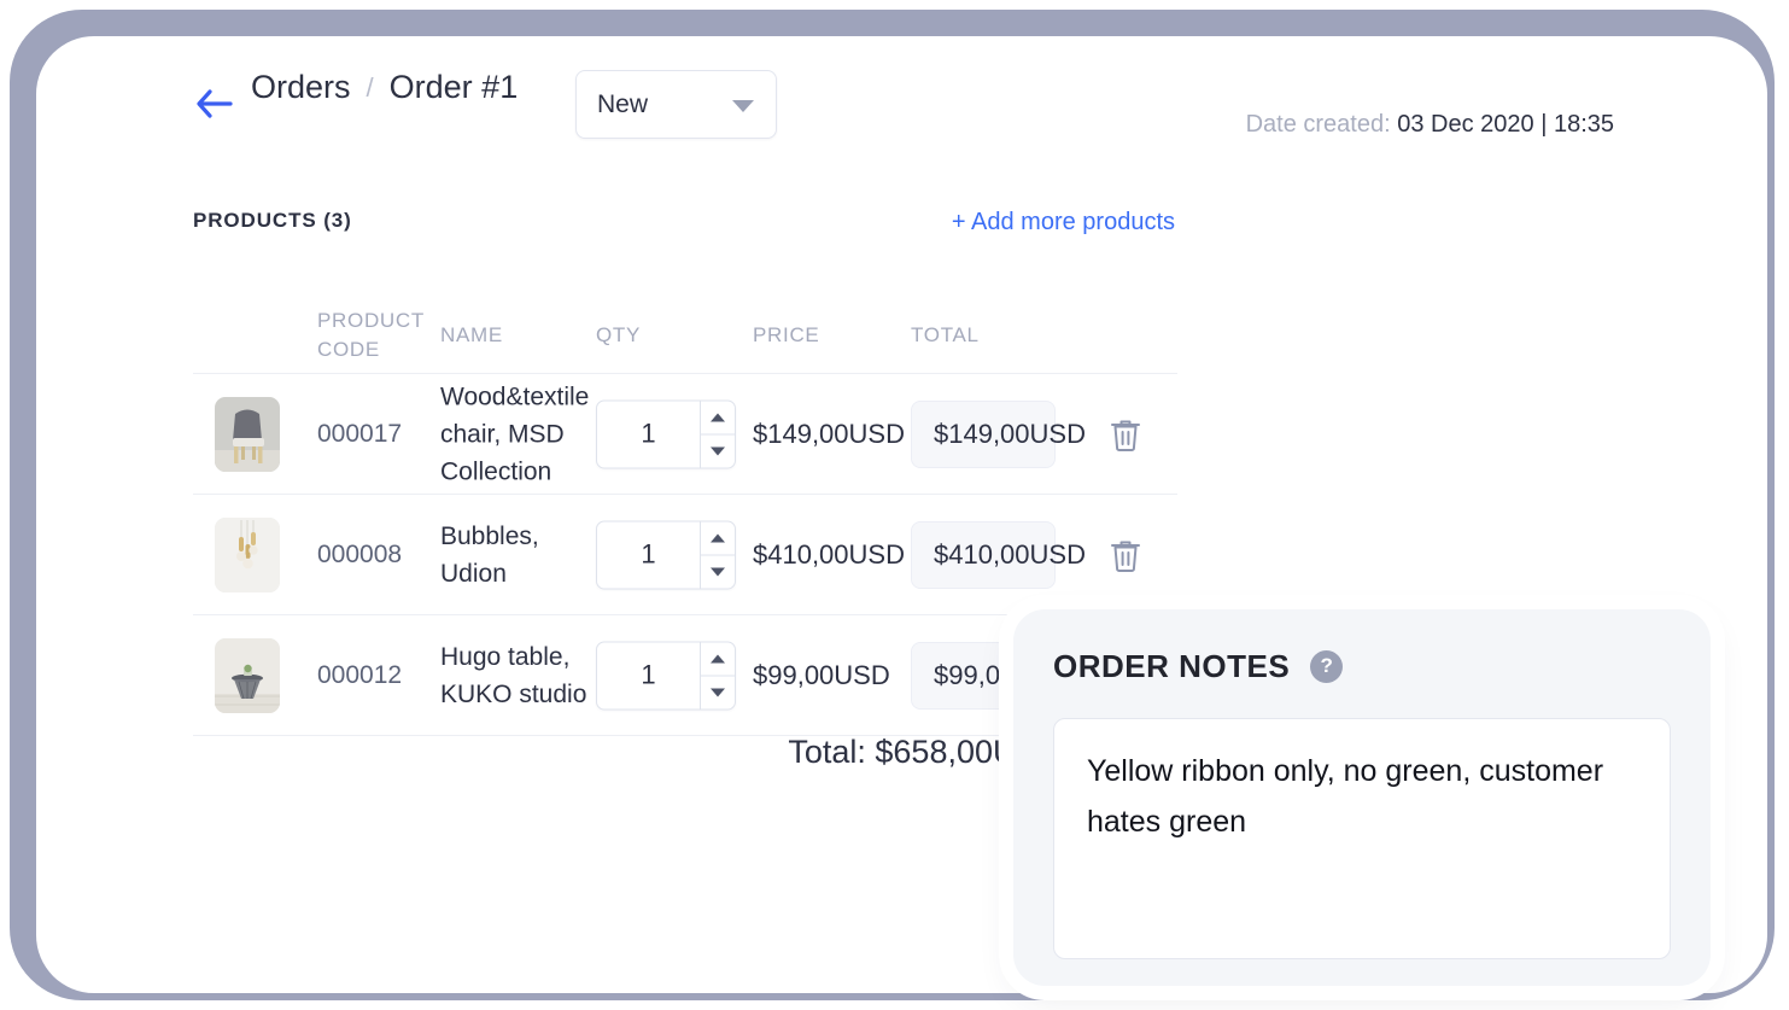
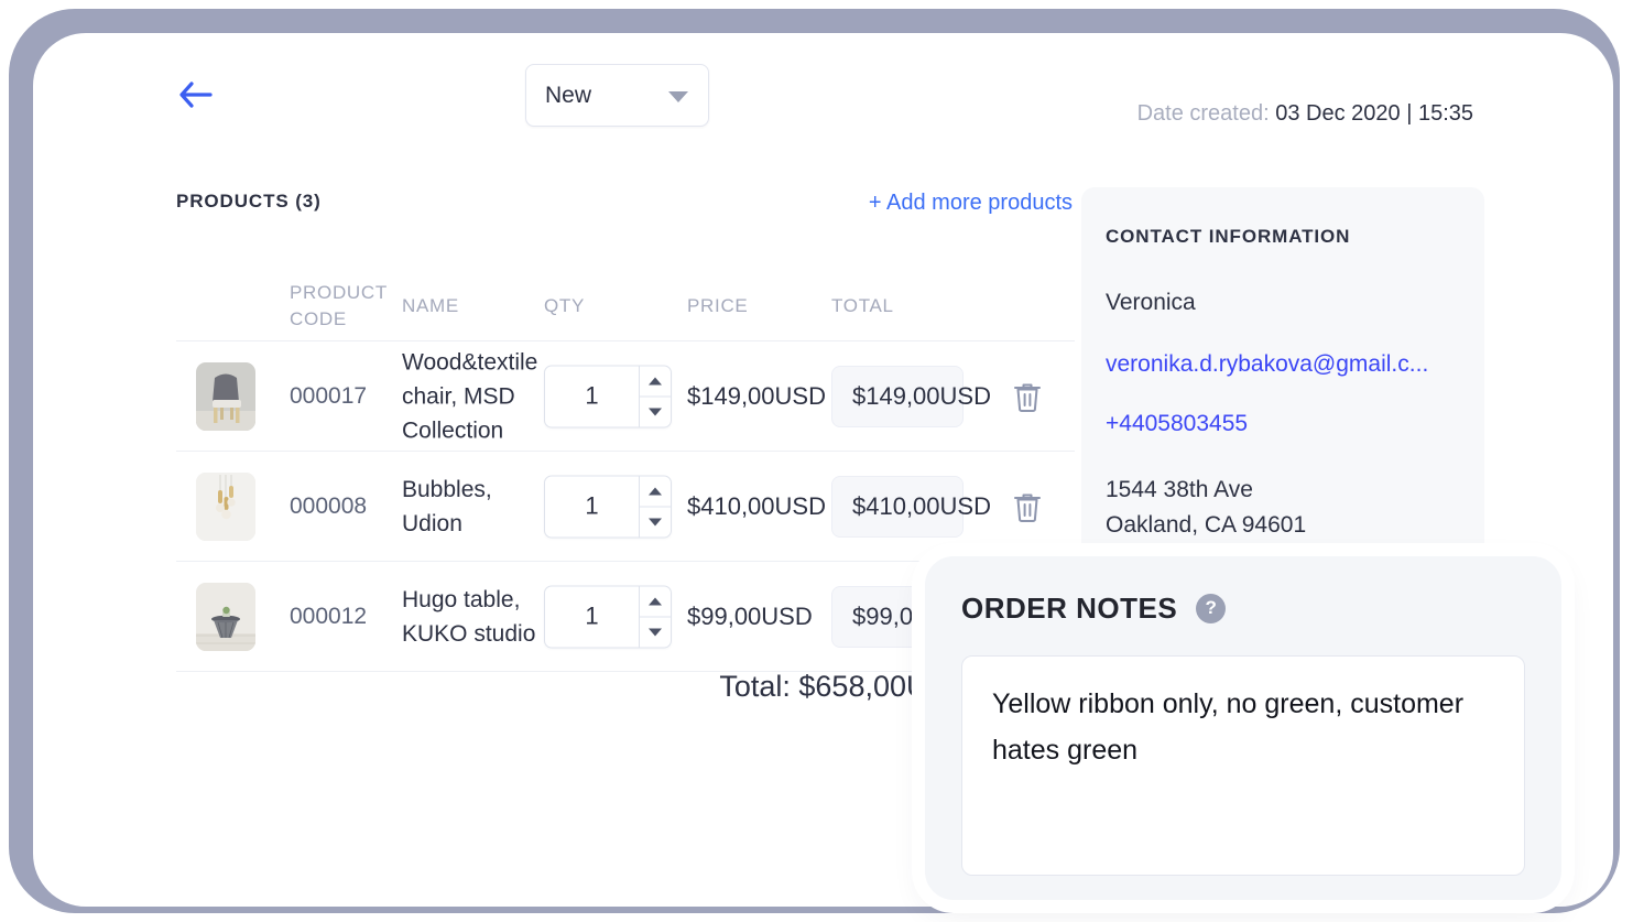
- Orders
- /
- Order #1
  New
- Date created: 03 Dec 2020 | 18:35
+ Date created: 03 Dec 2020 | 15:35
  PRODUCTS (3)
  + Add more products
  PRODUCT
  CODE
  NAME
  QTY
  PRICE
  TOTAL
  000017
  Wood&textile chair, MSD Collection
  1
  $149,00USD
  $149,00USD
  000008
  Bubbles, Udion
  1
  $410,00USD
  $410,00USD
  000012
  Hugo table, KUKO studio
  1
  $99,00USD
  Total: $658,00U
+ CONTACT INFORMATION
+ Veronica
+ veronika.d.rybakova@gmail.c...
+ +4405803455
+ 1544 38th Ave
+ Oakland, CA 94601
  ORDER NOTES
  ?
